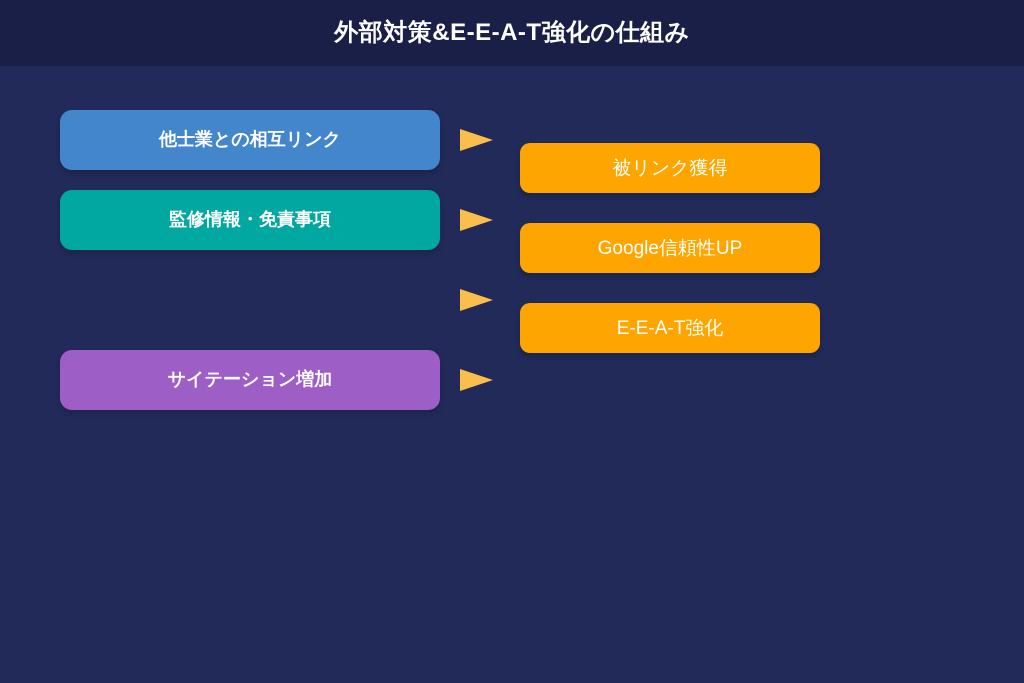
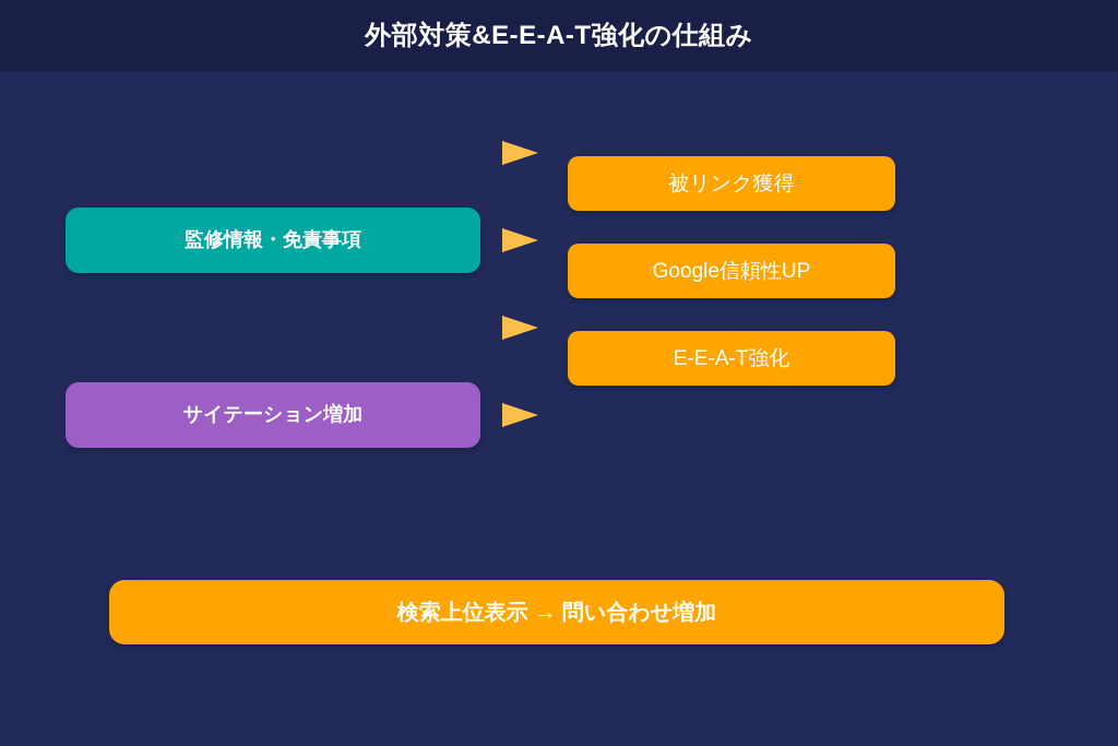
  外部対策&E-E-A-T強化の仕組み
- 他士業との相互リンク
  監修情報・免責事項
  サイテーション増加
  被リンク獲得
  Google信頼性UP
  E-E-A-T強化
+ 検索上位表示 → 問い合わせ増加
